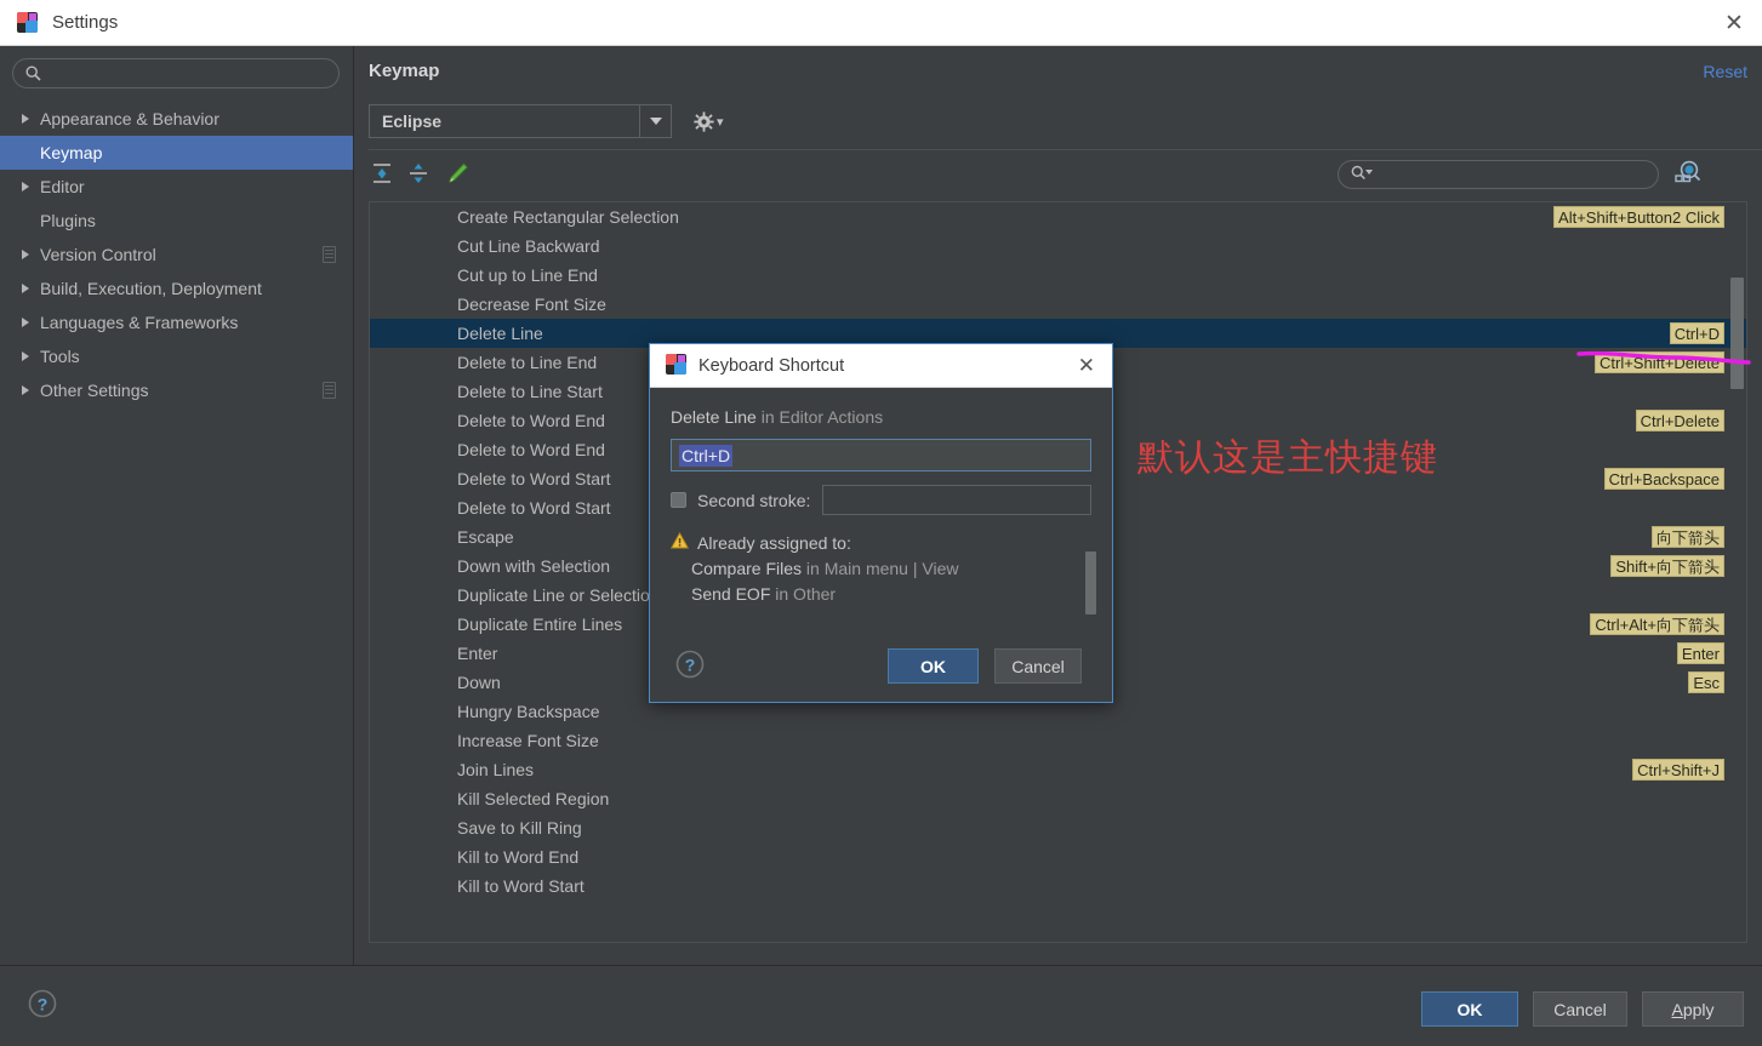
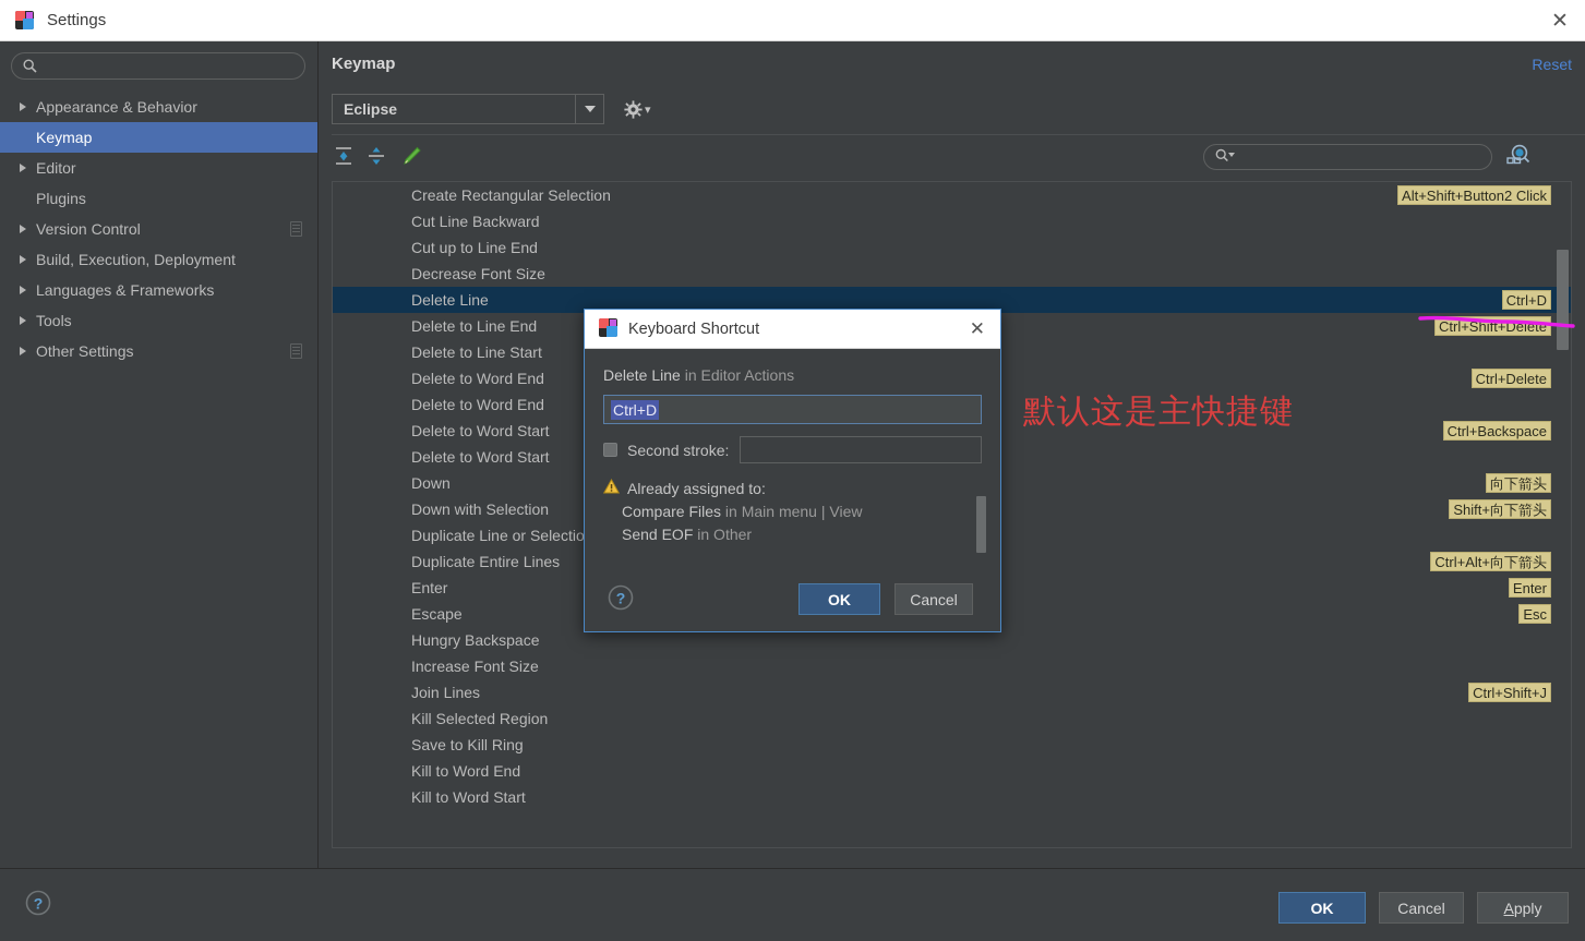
  Settings
  ✕
  Appearance & Behavior
  Keymap
  Editor
  Plugins
  Version Control
  Build, Execution, Deployment
  Languages & Frameworks
  Tools
  Other Settings
  Keymap
  Reset
  Eclipse
  ▾
  Create Rectangular Selection
  Alt+Shift+Button2 Click
  Cut Line Backward
  Cut up to Line End
  Decrease Font Size
  Delete Line
  Ctrl+D
  Delete to Line End
  Ctrl+Shift+Delete
  Delete to Line Start
  Delete to Word End
  Ctrl+Delete
  Delete to Word End
  Delete to Word Start
  Ctrl+Backspace
  Delete to Word Start
- Escape
+ Down
  向下箭头
  Down with Selection
  Shift+向下箭头
  Duplicate Line or Selectio
  Duplicate Entire Lines
  Ctrl+Alt+向下箭头
  Enter
  Enter
- Down
+ Escape
  Esc
  Hungry Backspace
  Increase Font Size
  Join Lines
  Ctrl+Shift+J
  Kill Selected Region
  Save to Kill Ring
  Kill to Word End
  Kill to Word Start
  默认这是主快捷键
  Keyboard Shortcut
  ✕
  Delete Line in Editor Actions
  Ctrl+D
  Second stroke:
  Already assigned to:
  Compare Files in Main menu | View
  Send EOF in Other
  ?
  OK
  Cancel
  ?
  OK
  Cancel
  A
  pply
